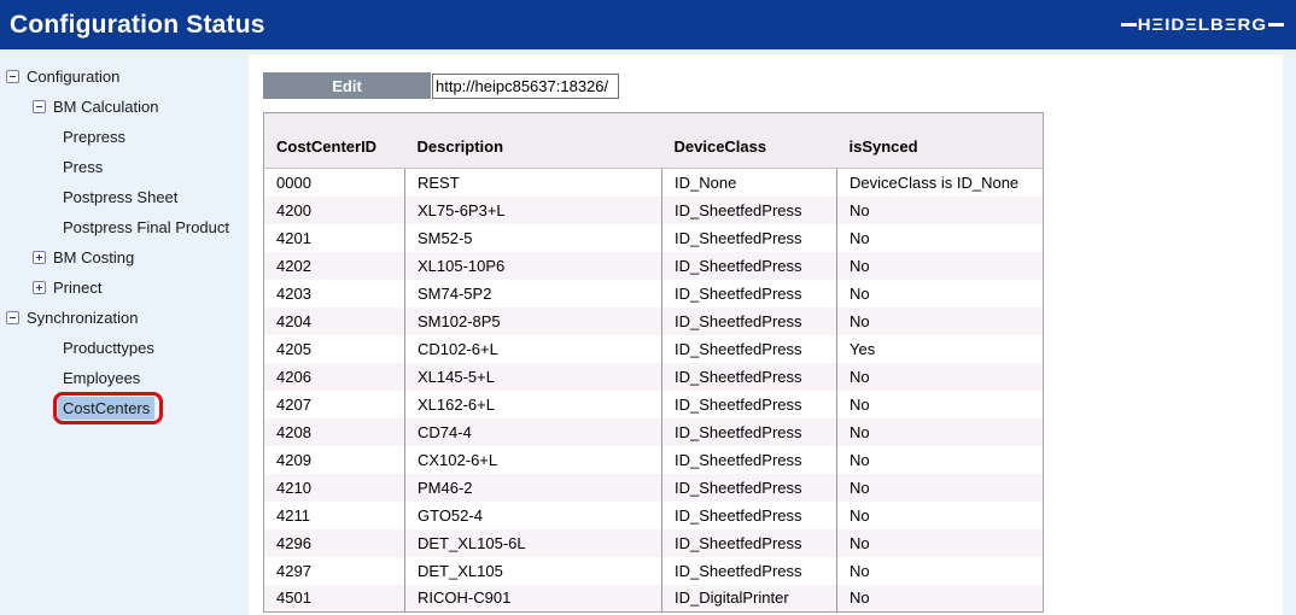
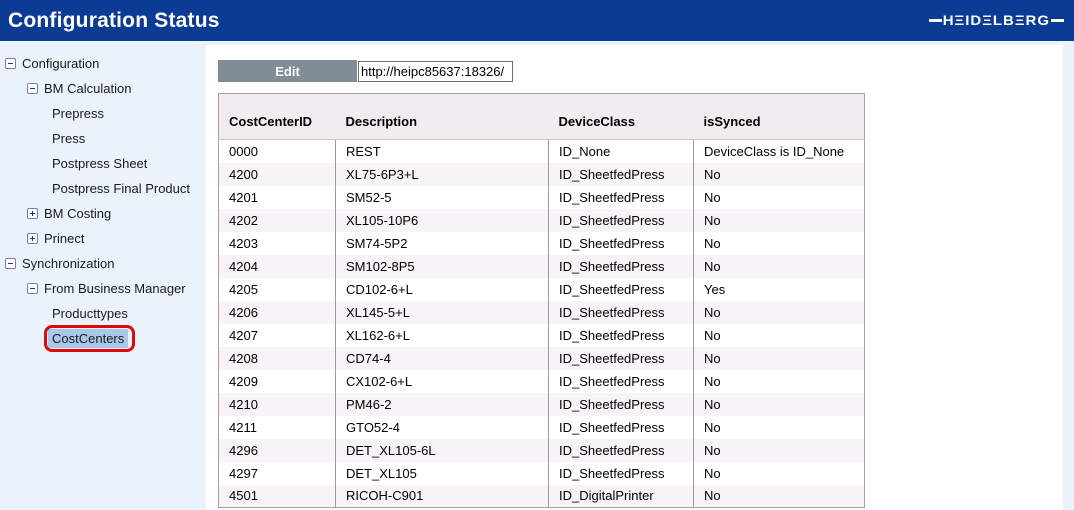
  Configuration Status
  HΞIDΞLBΞRG
  Configuration
  BM Calculation
  Prepress
  Press
  Postpress Sheet
  Postpress Final Product
  BM Costing
  Prinect
  Synchronization
+ From Business Manager
  Producttypes
- Employees
  CostCenters
  Edit
  http://heipc85637:18326/
  CostCenterID	Description	DeviceClass	isSynced
  0000	REST	ID_None	DeviceClass is ID_None
  4200	XL75-6P3+L	ID_SheetfedPress	No
  4201	SM52-5	ID_SheetfedPress	No
  4202	XL105-10P6	ID_SheetfedPress	No
  4203	SM74-5P2	ID_SheetfedPress	No
  4204	SM102-8P5	ID_SheetfedPress	No
  4205	CD102-6+L	ID_SheetfedPress	Yes
  4206	XL145-5+L	ID_SheetfedPress	No
  4207	XL162-6+L	ID_SheetfedPress	No
  4208	CD74-4	ID_SheetfedPress	No
  4209	CX102-6+L	ID_SheetfedPress	No
  4210	PM46-2	ID_SheetfedPress	No
  4211	GTO52-4	ID_SheetfedPress	No
  4296	DET_XL105-6L	ID_SheetfedPress	No
  4297	DET_XL105	ID_SheetfedPress	No
  4501	RICOH-C901	ID_DigitalPrinter	No
